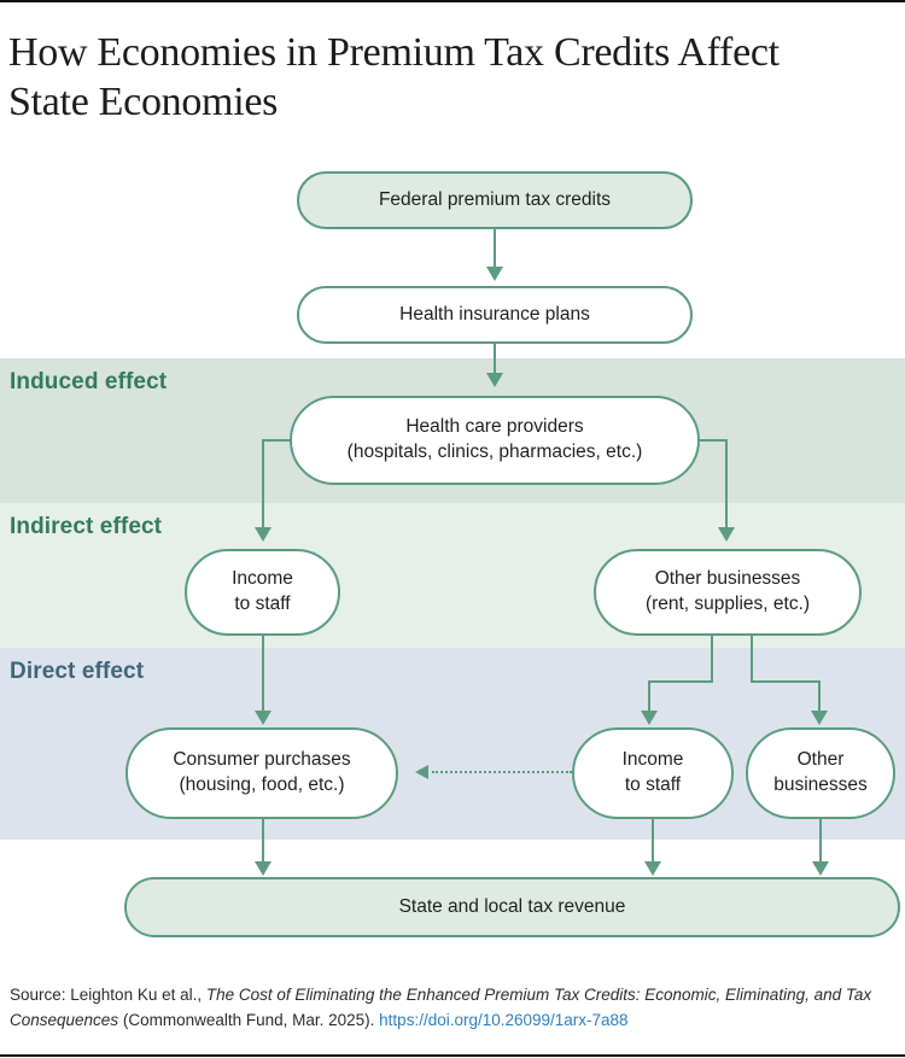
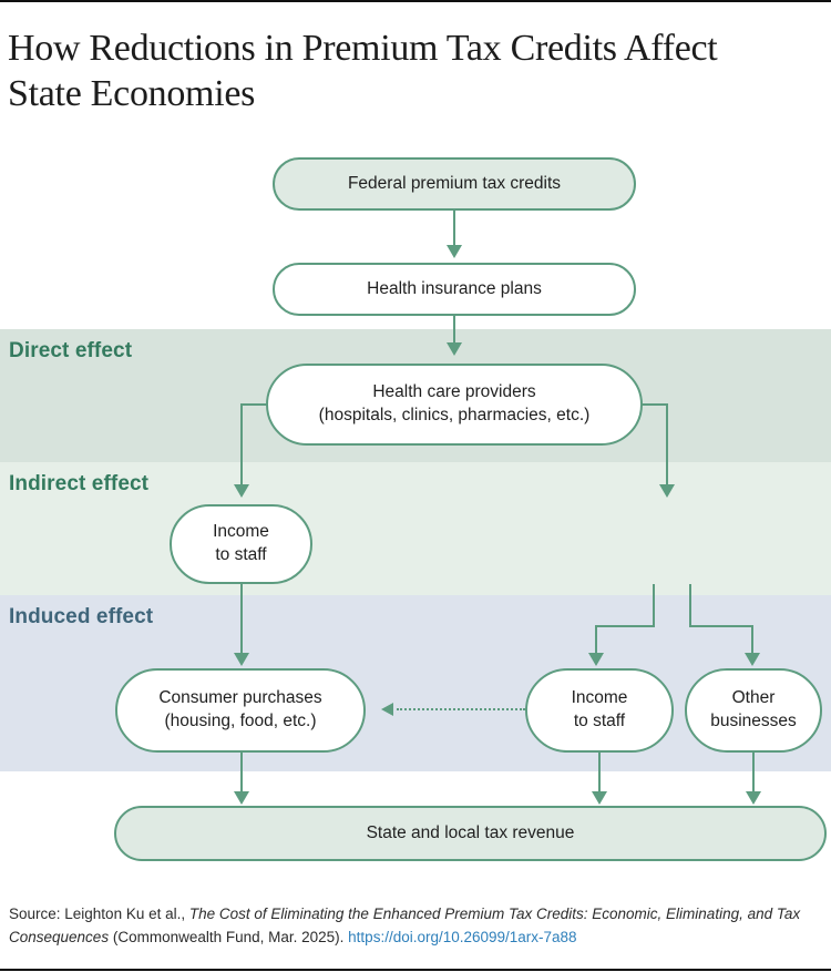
- How Economies in Premium Tax Credits Affect
+ How Reductions in Premium Tax Credits Affect
  State Economies
- Induced effect
+ Direct effect
  Indirect effect
- Direct effect
+ Induced effect
  Federal premium tax credits
  Health insurance plans
  Health care providers
  (hospitals, clinics, pharmacies, etc.)
  Income
  to staff
- Other businesses
- (rent, supplies, etc.)
  Consumer purchases
  (housing, food, etc.)
  Income
  to staff
  Other
  businesses
  State and local tax revenue
  Source: Leighton Ku et al., The Cost of Eliminating the Enhanced Premium Tax Credits: Economic, Eliminating, and Tax Consequences (Commonwealth Fund, Mar. 2025). https://doi.org/10.26099/1arx-7a88
